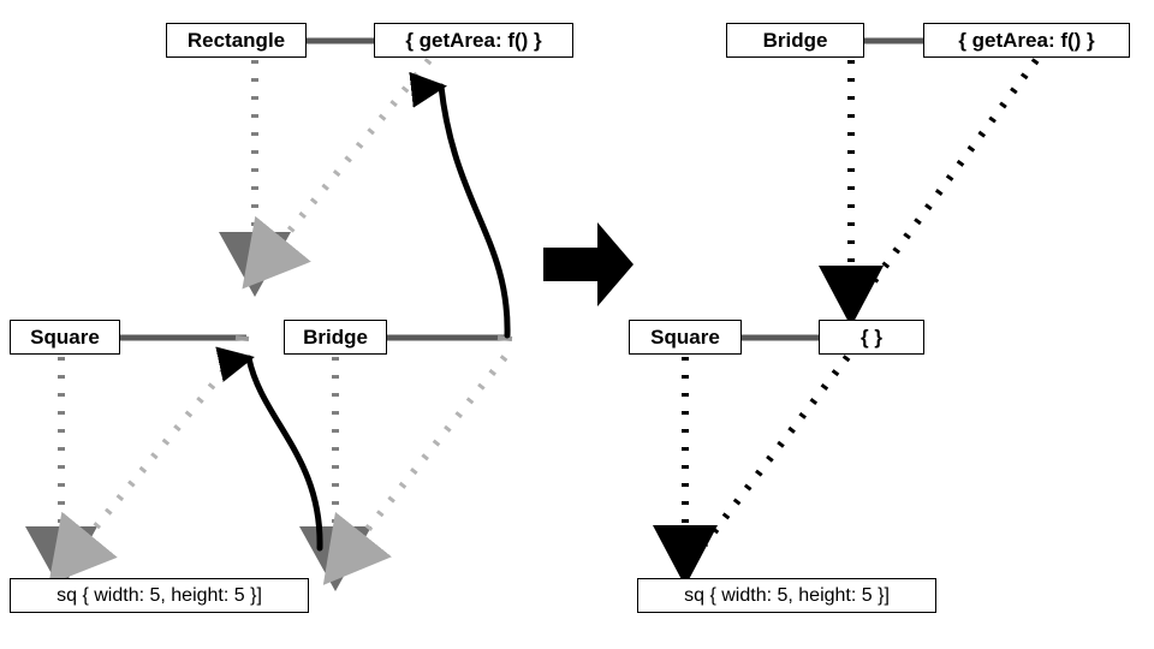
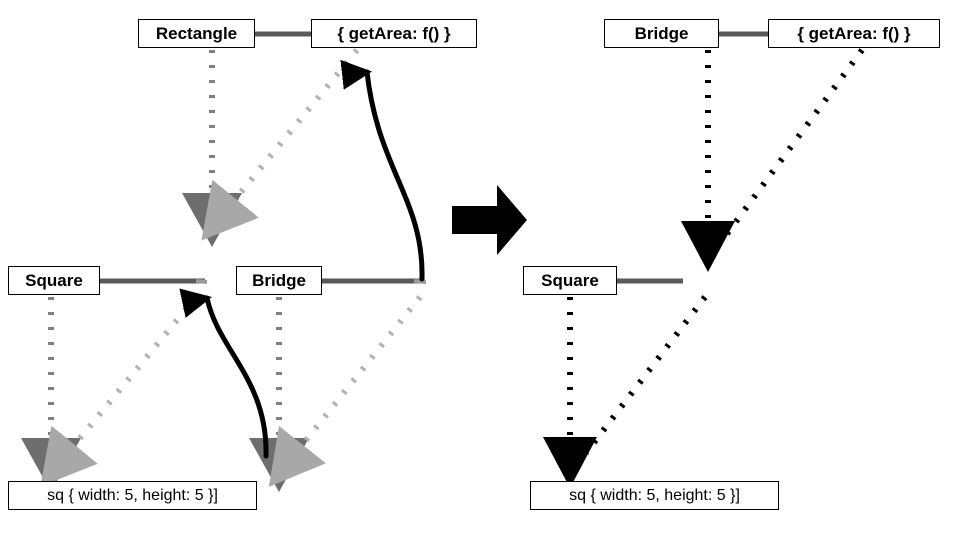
  Rectangle
  { getArea: f() }
  Square
  Bridge
  sq { width: 5, height: 5 }]
  Bridge
  { getArea: f() }
  Square
- { }
  sq { width: 5, height: 5 }]
